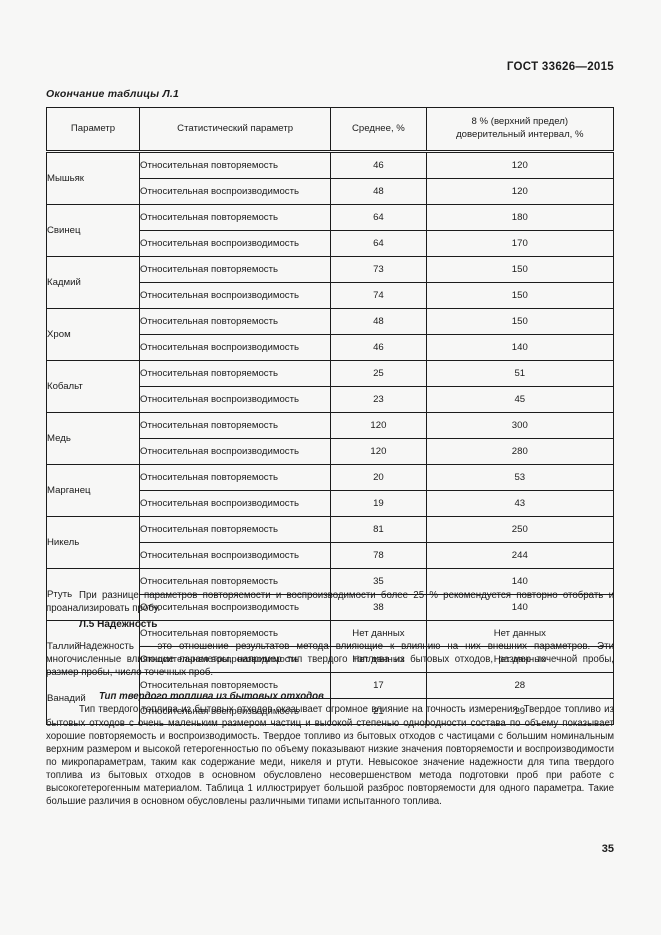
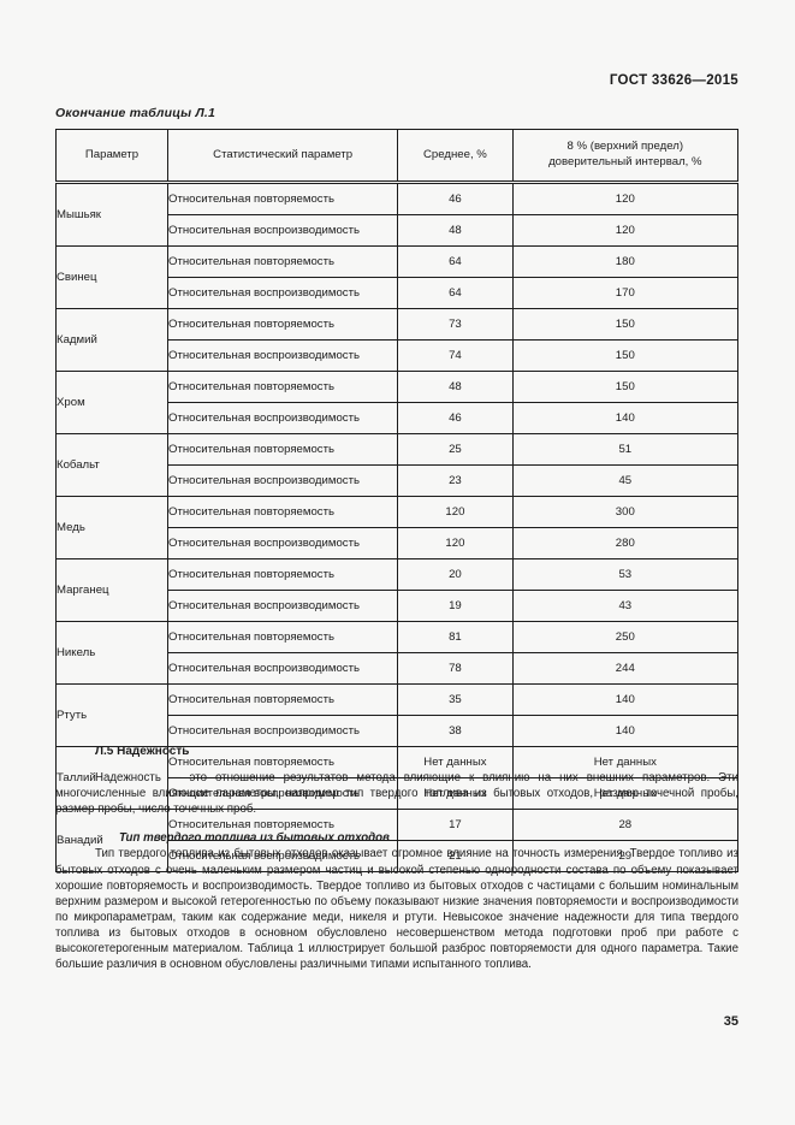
  ГОСТ 33626—2015
  Окончание таблицы Л.1
  Параметр	Статистический параметр	Среднее, %	8 % (верхний предел) доверительный интервал, %
  Мышьяк	Относительная повторяемость	46	120
  Относительная воспроизводимость	48	120
  Свинец	Относительная повторяемость	64	180
  Относительная воспроизводимость	64	170
  Кадмий	Относительная повторяемость	73	150
  Относительная воспроизводимость	74	150
  Хром	Относительная повторяемость	48	150
  Относительная воспроизводимость	46	140
  Кобальт	Относительная повторяемость	25	51
  Относительная воспроизводимость	23	45
  Медь	Относительная повторяемость	120	300
  Относительная воспроизводимость	120	280
  Марганец	Относительная повторяемость	20	53
  Относительная воспроизводимость	19	43
  Никель	Относительная повторяемость	81	250
  Относительная воспроизводимость	78	244
  Ртуть	Относительная повторяемость	35	140
  Относительная воспроизводимость	38	140
  Таллий	Относительная повторяемость	Нет данных	Нет данных
  Относительная воспроизводимость	Нет данных	Нет данных
  Ванадий	Относительная повторяемость	17	28
  Относительная воспроизводимость	21	29
- При разнице параметров повторяемости и воспроизводимости более 25 % рекомендуется повторно отобрать и проанализировать пробу.
  Л.5 Надежность
  Надежность — это отношение результатов метода влияющие к влиянию на них внешних параметров. Эти многочисленные влияющие параметры, например тип твердого топлива из бытовых отходов, размер точечной пробы, размер пробы, число точечных проб.
  Тип твердого топлива из бытовых отходов
  Тип твердого топлива из бытовых отходов оказывает огромное влияние на точность измерения. Твердое топливо из бытовых отходов с очень маленьким размером частиц и высокой степенью однородности состава по объему показывает хорошие повторяемость и воспроизводимость. Твердое топливо из бытовых отходов с частицами с большим номинальным верхним размером и высокой гетерогенностью по объему показывают низкие значения повторяемости и воспроизводимости по микропараметрам, таким как содержание меди, никеля и ртути. Невысокое значение надежности для типа твердого топлива из бытовых отходов в основном обусловлено несовершенством метода подготовки проб при работе с высокогетерогенным материалом. Таблица 1 иллюстрирует большой разброс повторяемости для одного параметра. Такие большие различия в основном обусловлены различными типами испытанного топлива.
  35
